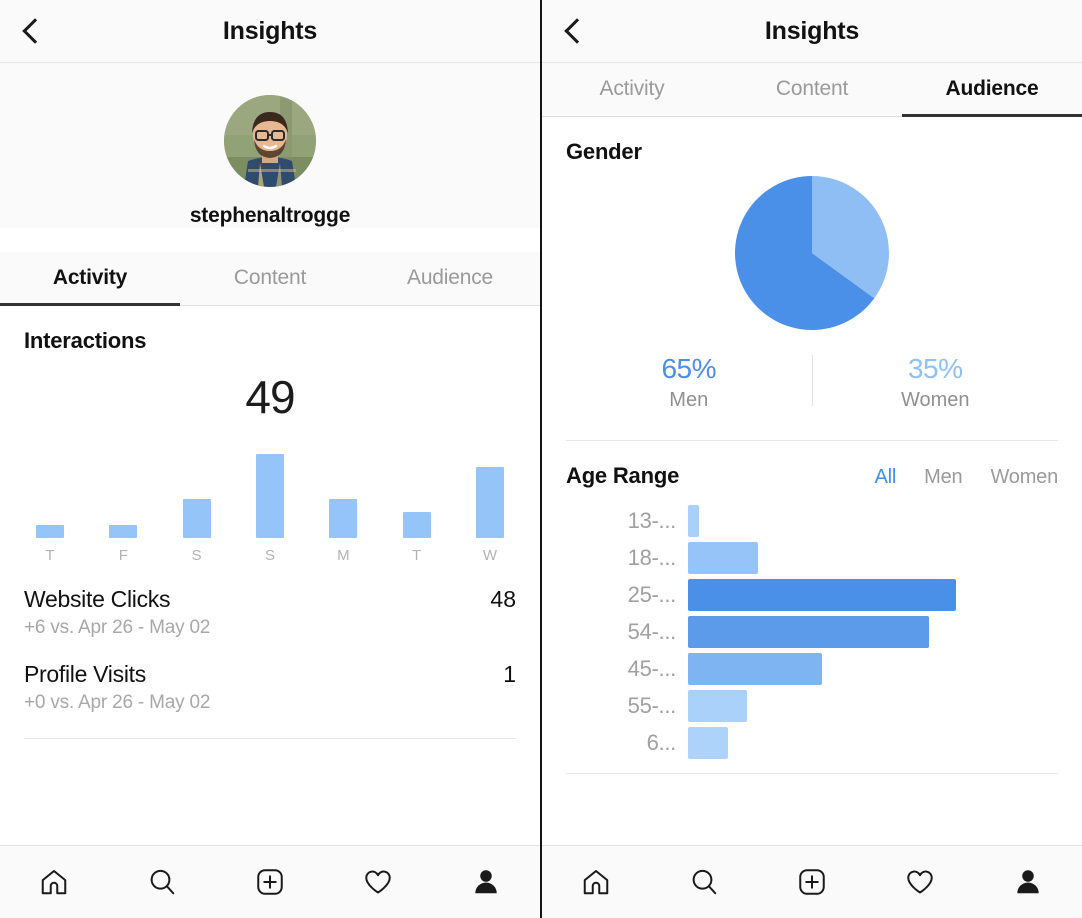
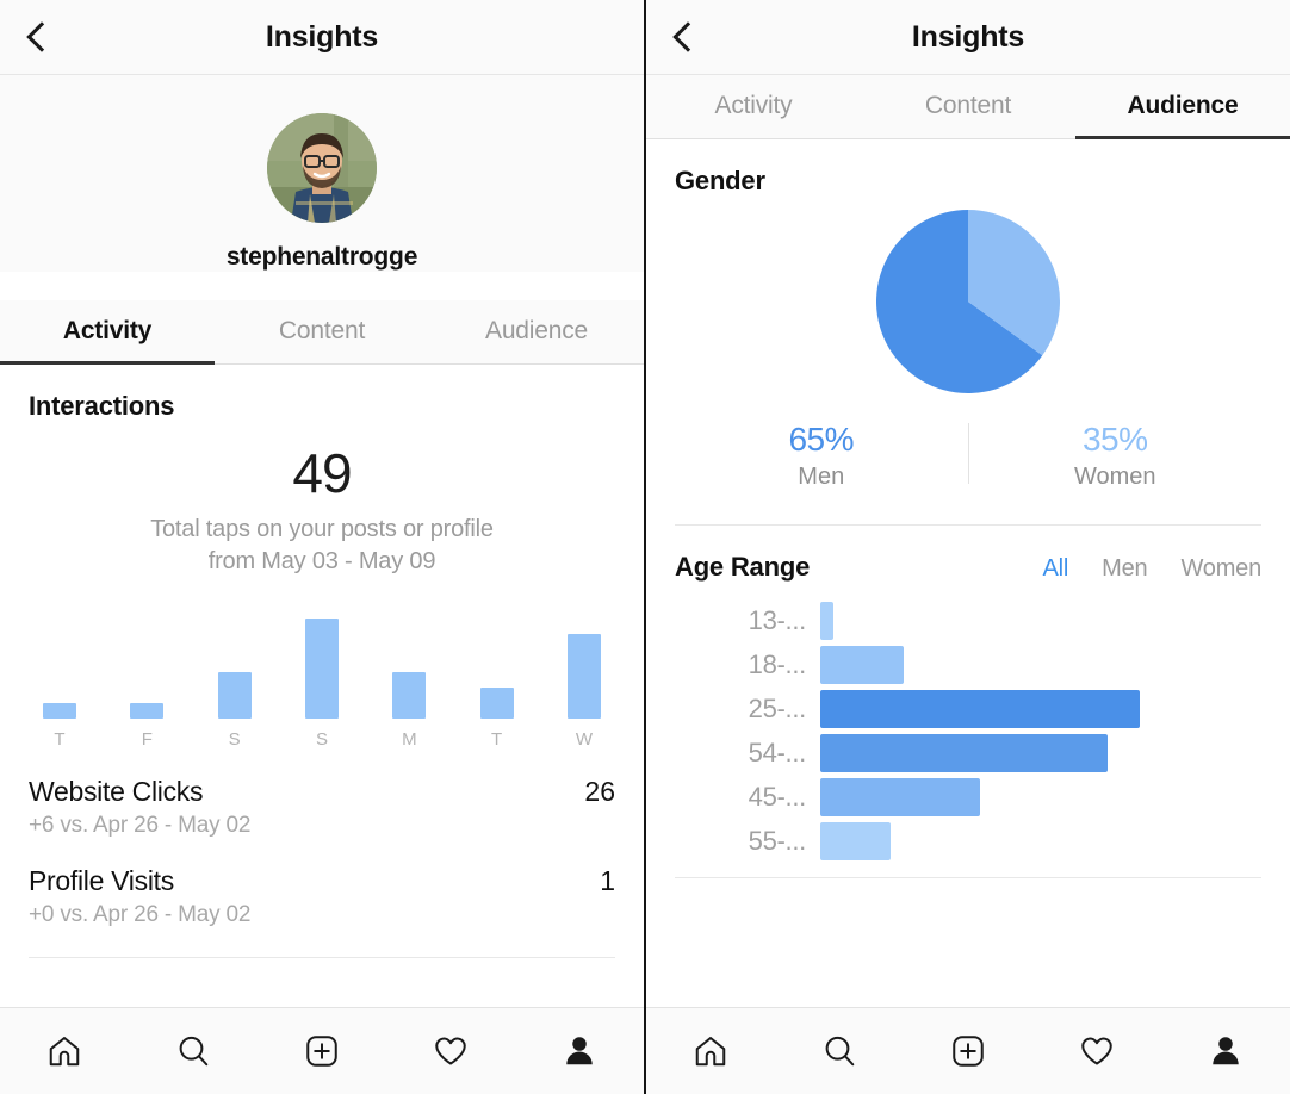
  Insights
  stephenaltrogge
  Activity
  Content
  Audience
  Interactions
  49
+ Total taps on your posts or profile
+ from May 03 - May 09
  T
  F
  S
  S
  M
  T
  W
  Website Clicks
- 48
+ 26
  +6 vs. Apr 26 - May 02
  Profile Visits
  1
  +0 vs. Apr 26 - May 02
  Insights
  Activity
  Content
  Audience
  Gender
  65%
  Men
  35%
  Women
  Age Range
  All
  Men
  Women
  13-...
  18-...
  25-...
  54-...
  45-...
  55-...
- 6...
